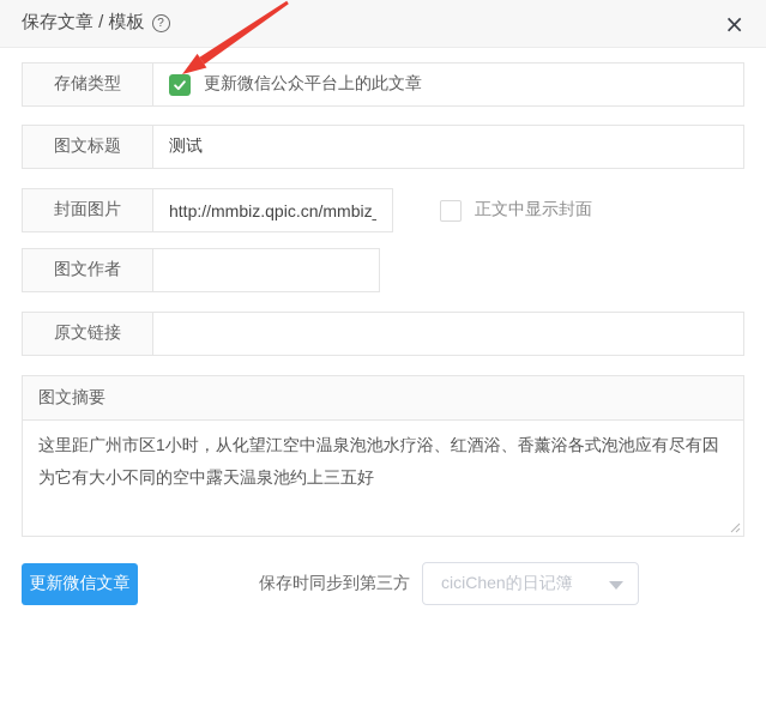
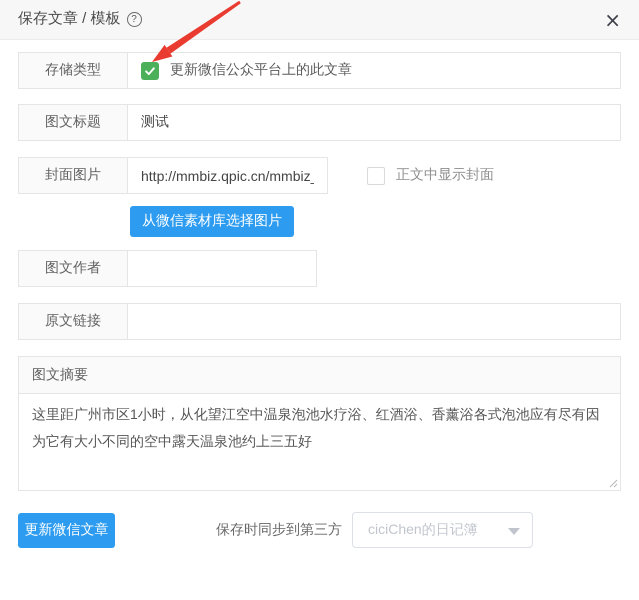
  保存文章 / 模板
  ?
  ×
  存储类型
  更新微信公众平台上的此文章
  图文标题
  测试
  封面图片
  http://mmbiz.qpic.cn/mmbiz
  正文中显示封面
+ 从微信素材库选择图片
  图文作者
  原文链接
  图文摘要
  更新微信文章
  保存时同步到第三方
  ciciChen的日记簿
